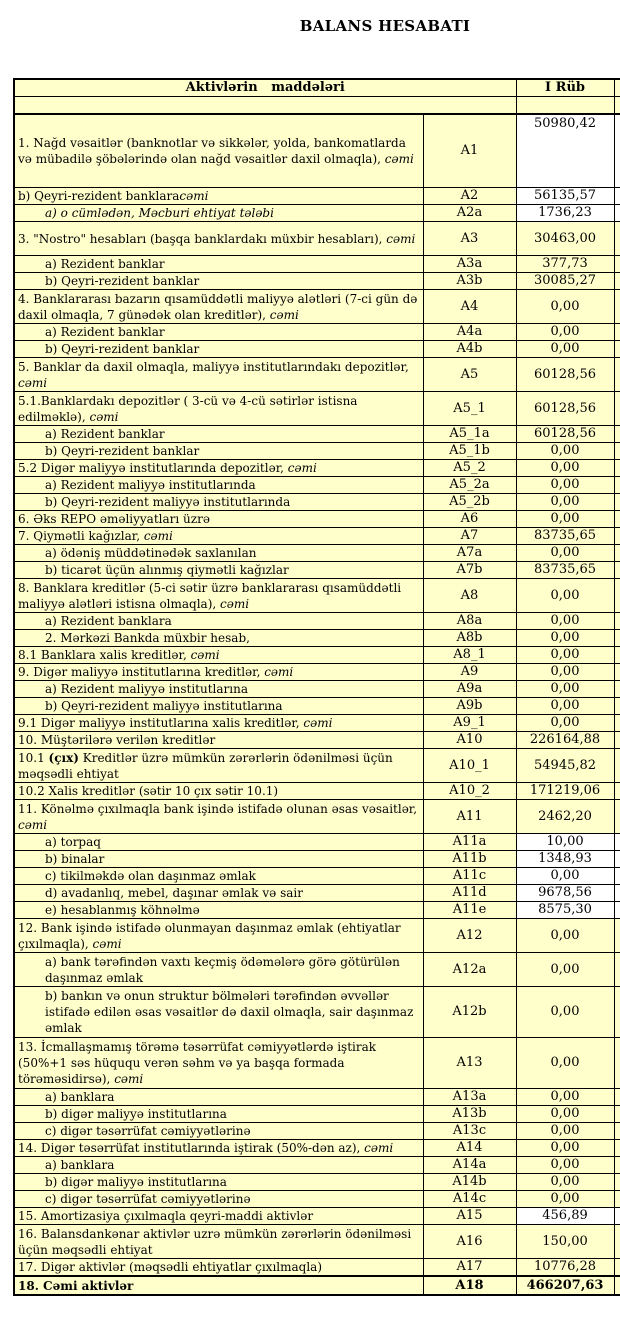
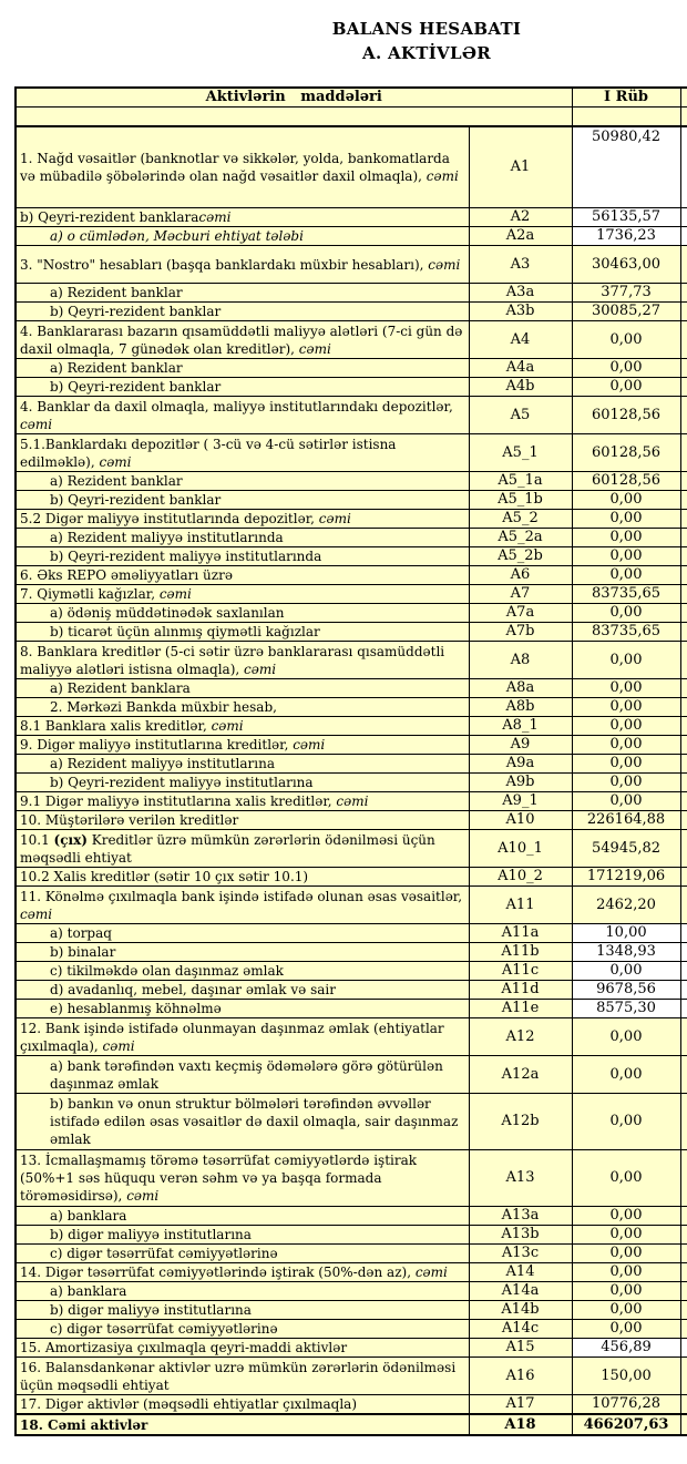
  BALANS HESABATI
+ A. AKTİVLƏR
  Aktivlərin maddələri	I Rüb
  1. Nağd vəsaitlər (banknotlar və sikkələr, yolda, bankomatlarda və mübadilə şöbələrində olan nağd vəsaitlər daxil olmaqla), cəmi	A1	50980,42
  b) Qeyri-rezident banklaracəmi	A2	56135,57
  a) o cümlədən, Məcburi ehtiyat tələbi	A2a	1736,23
  3. "Nostro" hesabları (başqa banklardakı müxbir hesabları), cəmi	A3	30463,00
  a) Rezident banklar	A3a	377,73
  b) Qeyri-rezident banklar	A3b	30085,27
  4. Banklararası bazarın qısamüddətli maliyyə alətləri (7-ci gün də daxil olmaqla, 7 günədək olan kreditlər), cəmi	A4	0,00
  a) Rezident banklar	A4a	0,00
  b) Qeyri-rezident banklar	A4b	0,00
- 5. Banklar da daxil olmaqla, maliyyə institutlarındakı depozitlər, cəmi	A5	60128,56
+ 4. Banklar da daxil olmaqla, maliyyə institutlarındakı depozitlər, cəmi	A5	60128,56
  5.1.Banklardakı depozitlər ( 3-cü və 4-cü sətirlər istisna edilməklə), cəmi	A5_1	60128,56
  a) Rezident banklar	A5_1a	60128,56
  b) Qeyri-rezident banklar	A5_1b	0,00
  5.2 Digər maliyyə institutlarında depozitlər, cəmi	A5_2	0,00
  a) Rezident maliyyə institutlarında	A5_2a	0,00
  b) Qeyri-rezident maliyyə institutlarında	A5_2b	0,00
  6. Əks REPO əməliyyatları üzrə	A6	0,00
  7. Qiymətli kağızlar, cəmi	A7	83735,65
  a) ödəniş müddətinədək saxlanılan	A7a	0,00
  b) ticarət üçün alınmış qiymətli kağızlar	A7b	83735,65
  8. Banklara kreditlər (5-ci sətir üzrə banklararası qısamüddətli maliyyə alətləri istisna olmaqla), cəmi	A8	0,00
  a) Rezident banklara	A8a	0,00
  2. Mərkəzi Bankda müxbir hesab,	A8b	0,00
  8.1 Banklara xalis kreditlər, cəmi	A8_1	0,00
  9. Digər maliyyə institutlarına kreditlər, cəmi	A9	0,00
  a) Rezident maliyyə institutlarına	A9a	0,00
  b) Qeyri-rezident maliyyə institutlarına	A9b	0,00
  9.1 Digər maliyyə institutlarına xalis kreditlər, cəmi	A9_1	0,00
  10. Müştərilərə verilən kreditlər	A10	226164,88
  10.1 (çıx) Kreditlər üzrə mümkün zərərlərin ödənilməsi üçün məqsədli ehtiyat	A10_1	54945,82
  10.2 Xalis kreditlər (sətir 10 çıx sətir 10.1)	A10_2	171219,06
  11. Könəlmə çıxılmaqla bank işində istifadə olunan əsas vəsaitlər, cəmi	A11	2462,20
  a) torpaq	A11a	10,00
  b) binalar	A11b	1348,93
  c) tikilməkdə olan daşınmaz əmlak	A11c	0,00
  d) avadanlıq, mebel, daşınar əmlak və sair	A11d	9678,56
  e) hesablanmış köhnəlmə	A11e	8575,30
  12. Bank işində istifadə olunmayan daşınmaz əmlak (ehtiyatlar çıxılmaqla), cəmi	A12	0,00
  a) bank tərəfindən vaxtı keçmiş ödəmələrə görə götürülən daşınmaz əmlak	A12a	0,00
  b) bankın və onun struktur bölmələri tərəfindən əvvəllər istifadə edilən əsas vəsaitlər də daxil olmaqla, sair daşınmaz əmlak	A12b	0,00
  13. İcmallaşmamış törəmə təsərrüfat cəmiyyətlərdə iştirak (50%+1 səs hüququ verən səhm və ya başqa formada törəməsidirsə), cəmi	A13	0,00
  a) banklara	A13a	0,00
  b) digər maliyyə institutlarına	A13b	0,00
  c) digər təsərrüfat cəmiyyətlərinə	A13c	0,00
- 14. Digər təsərrüfat institutlarında iştirak (50%-dən az), cəmi	A14	0,00
+ 14. Digər təsərrüfat cəmiyyətlərində iştirak (50%-dən az), cəmi	A14	0,00
  a) banklara	A14a	0,00
  b) digər maliyyə institutlarına	A14b	0,00
  c) digər təsərrüfat cəmiyyətlərinə	A14c	0,00
  15. Amortizasiya çıxılmaqla qeyri-maddi aktivlər	A15	456,89
  16. Balansdankənar aktivlər uzrə mümkün zərərlərin ödənilməsi üçün məqsədli ehtiyat	A16	150,00
  17. Digər aktivlər (məqsədli ehtiyatlar çıxılmaqla)	A17	10776,28
  18. Cəmi aktivlər	A18	466207,63
